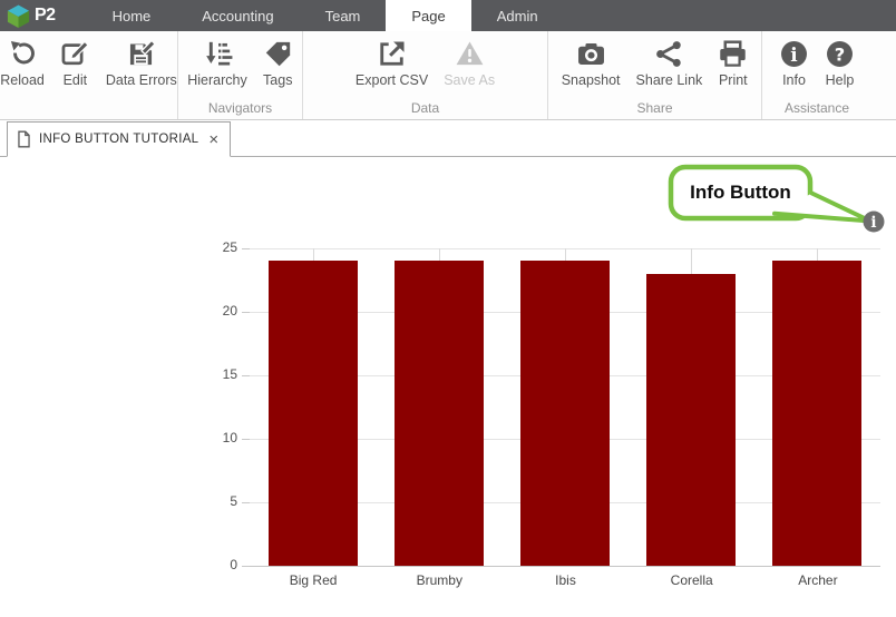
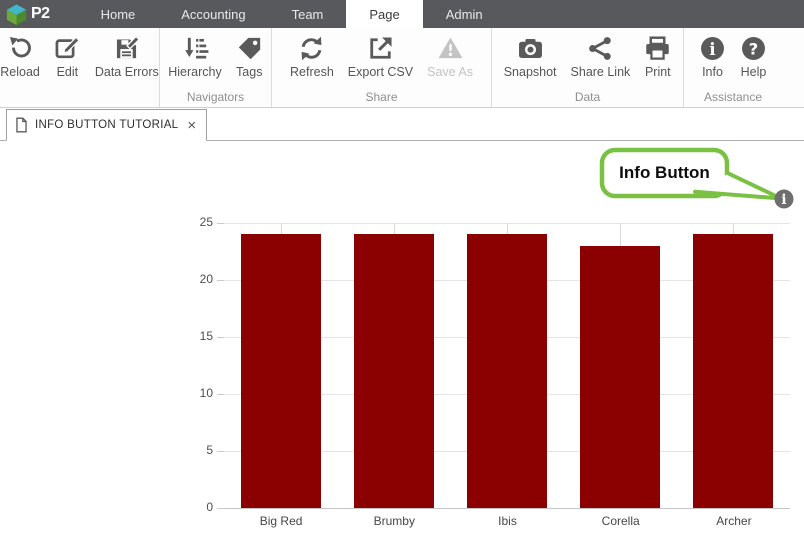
  P2
  Home
  Accounting
  Team
  Page
  Admin
  Reload
  Edit
  Data Errors
  Hierarchy
  Tags
  Navigators
+ Refresh
  Export CSV
  Save As
- Data
+ Share
  Snapshot
  Share Link
  Print
- Share
+ Data
  i
  Info
  ?
  Help
  Assistance
  INFO BUTTON TUTORIAL
  ×
  0
  5
  10
  15
  20
  25
  Big Red
  Brumby
  Ibis
  Corella
  Archer
  i
  Info Button
